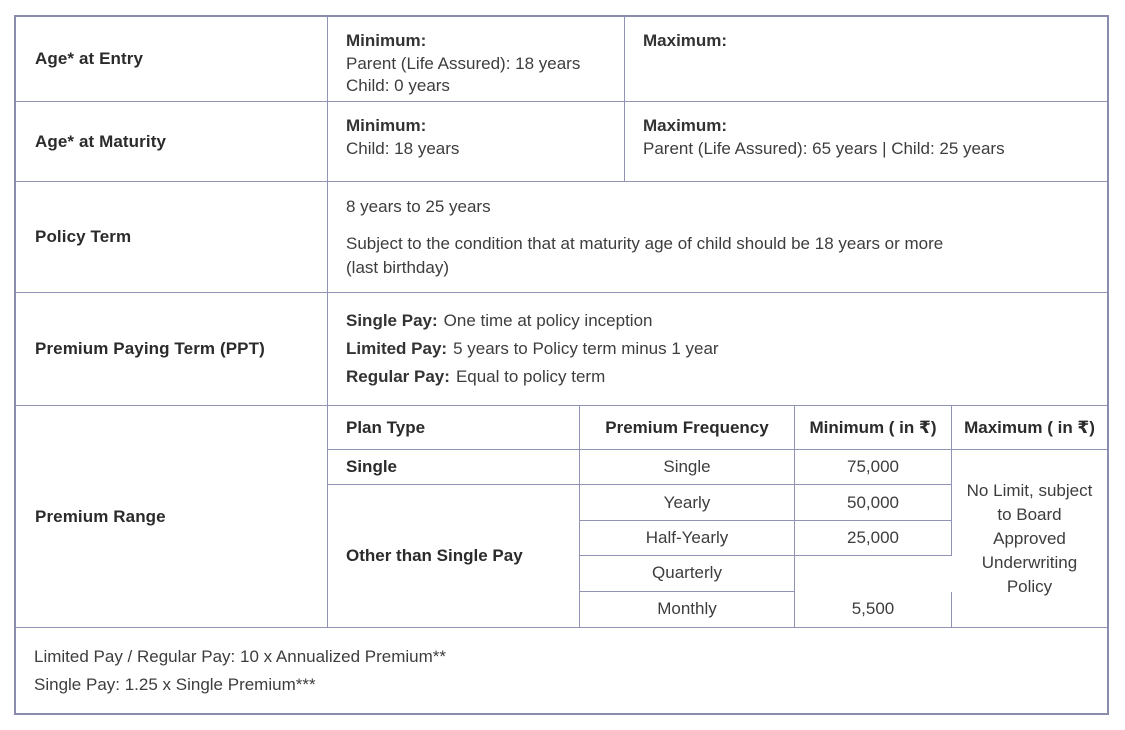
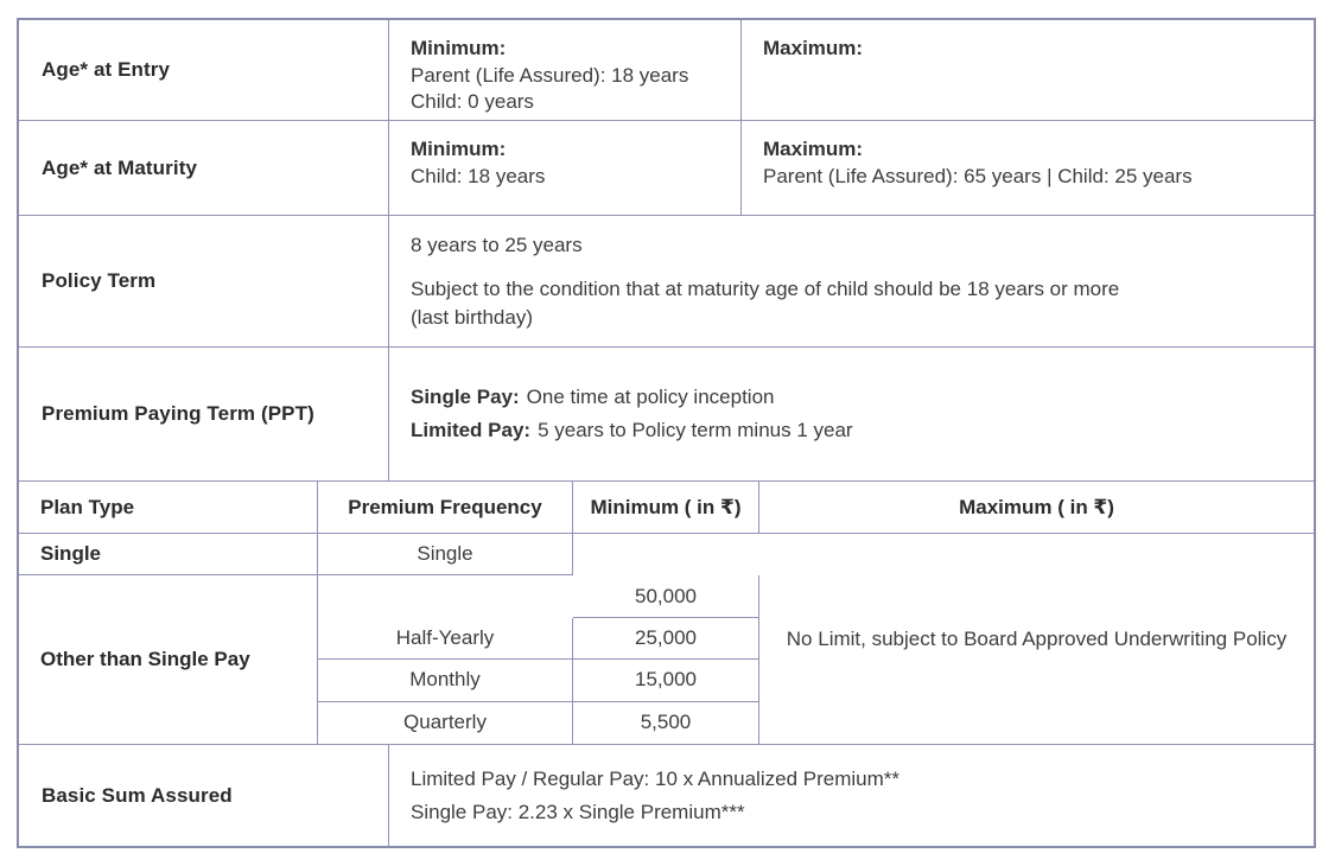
  Age* at Entry
  Minimum:
  Parent (Life Assured): 18 years
  Child: 0 years
  Maximum:
  Age* at Maturity
  Minimum:
  Child: 18 years
  Maximum:
  Parent (Life Assured): 65 years | Child: 25 years
  Policy Term
  8 years to 25 years
  Subject to the condition that at maturity age of child should be 18 years or more
  (last birthday)
  Premium Paying Term (PPT)
  Single Pay: One time at policy inception
  Limited Pay: 5 years to Policy term minus 1 year
- Regular Pay: Equal to policy term
- Premium Range
  Plan Type
  Premium Frequency
  Minimum ( in ₹)
  Maximum ( in ₹)
  Single
  Single
- 75,000
  Other than Single Pay
- Yearly
  50,000
  Half-Yearly
  25,000
- Quarterly
+ Monthly
+ 15,000
- Monthly
+ Quarterly
  5,500
  No Limit, subject to Board Approved Underwriting Policy
+ Basic Sum Assured
  Limited Pay / Regular Pay: 10 x Annualized Premium**
- Single Pay: 1.25 x Single Premium***
+ Single Pay: 2.23 x Single Premium***
